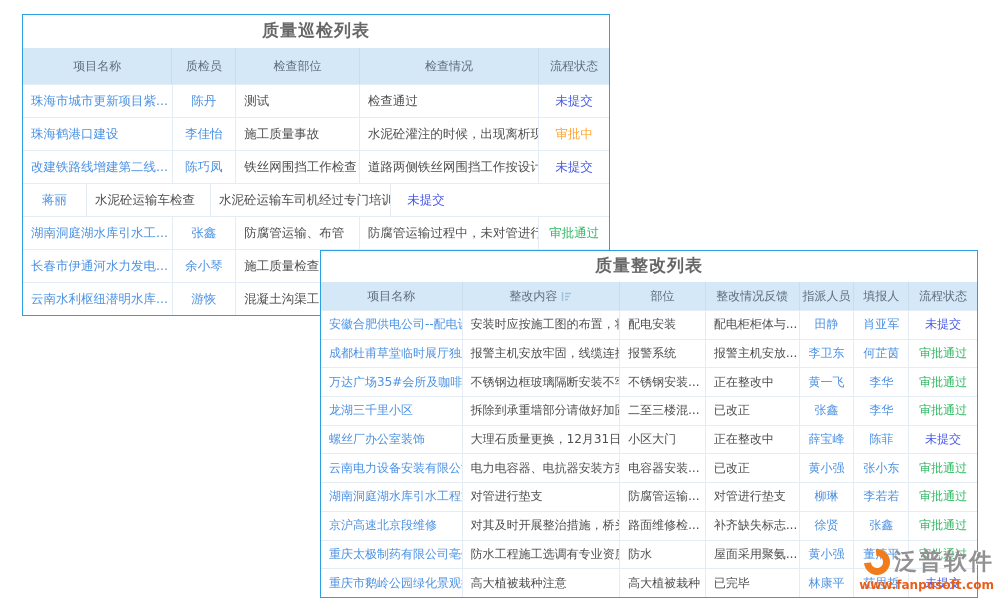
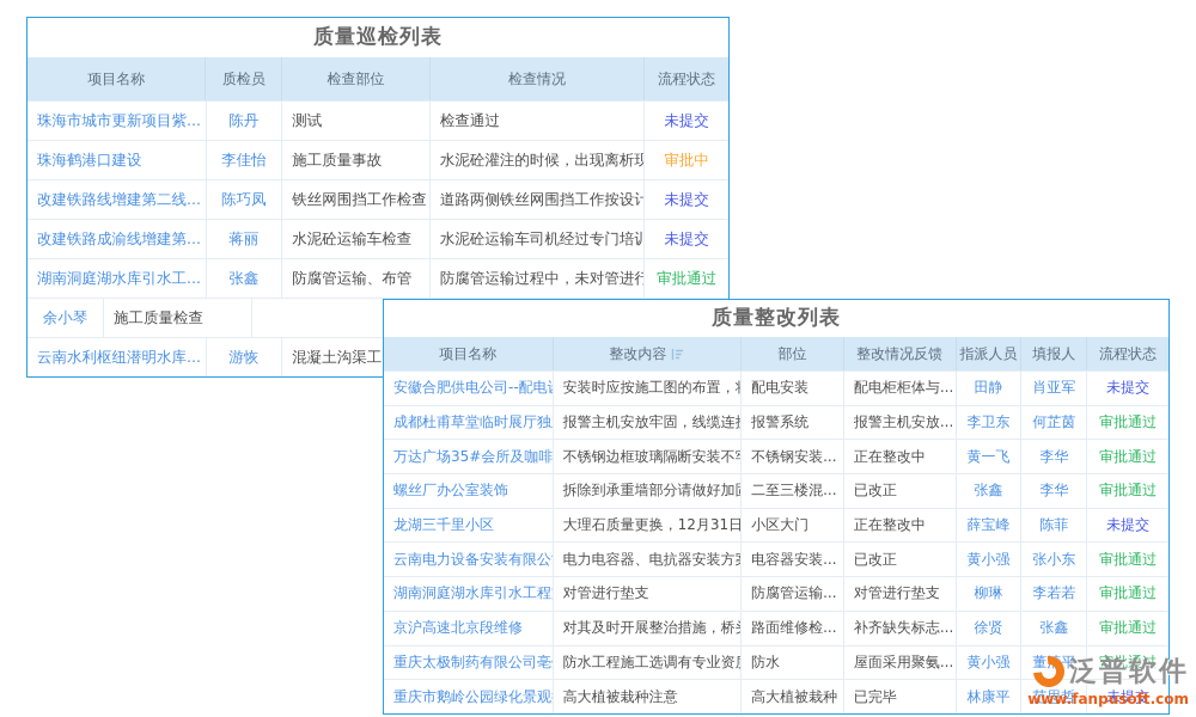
  质量巡检列表
  项目名称
  质检员
  检查部位
  检查情况
  流程状态
  珠海市城市更新项目紫...
  陈丹
  测试
  检查通过
  未提交
  珠海鹤港口建设
  李佳怡
  施工质量事故
  水泥砼灌注的时候，出现离析现
  审批中
  改建铁路线增建第二线...
  陈巧凤
  铁丝网围挡工作检查
  道路两侧铁丝网围挡工作按设计
  未提交
+ 改建铁路成渝线增建第...
  蒋丽
  水泥砼运输车检查
  水泥砼运输车司机经过专门培训
  未提交
  湖南洞庭湖水库引水工...
  张鑫
  防腐管运输、布管
  防腐管运输过程中，未对管进行
  审批通过
- 长春市伊通河水力发电...
  余小琴
  施工质量检查
  云南水利枢纽潜明水库...
  游恢
  混凝土沟渠工
  质量整改列表
  项目名称
  整改内容
  部位
  整改情况反馈
  指派人员
  填报人
  流程状态
  安徽合肥供电公司--配电
  安装时应按施工图的布置，
  配电安装
  配电柜柜体与...
  田静
  肖亚军
  未提交
  报警主机安放牢固，线缆连
  报警系统
  报警主机安放...
  李卫东
  何芷茵
  审批通过
  万达广场35#会所及咖啡
  不锈钢边框玻璃隔断安装不
  不锈钢安装...
  正在整改中
  黄一飞
  李华
  审批通过
- 龙湖三千里小区
+ 螺丝厂办公室装饰
  拆除到承重墙部分请做好加
  二至三楼混...
  已改正
  张鑫
  李华
  审批通过
- 螺丝厂办公室装饰
+ 龙湖三千里小区
  大理石质量更换，12月31日
  小区大门
  正在整改中
  薛宝峰
  陈菲
  未提交
  电力电容器、电抗器安装方
  电容器安装...
  已改正
  黄小强
  张小东
  审批通过
  湖南洞庭湖水库引水工程
  对管进行垫支
  防腐管运输...
  对管进行垫支
  柳琳
  李若若
  审批通过
  京沪高速北京段维修
  对其及时开展整治措施，桥
  路面维修检...
  补齐缺失标志...
  徐贤
  张鑫
  审批通过
  防水工程施工选调有专业资
  防水
  屋面采用聚氨...
  黄小强
  董清平
  审批通过
  高大植被栽种注意
  高大植被栽种
  已完毕
  林康平
  范思哲
  未提交
  泛普软件
  www.fanpusoft.com
